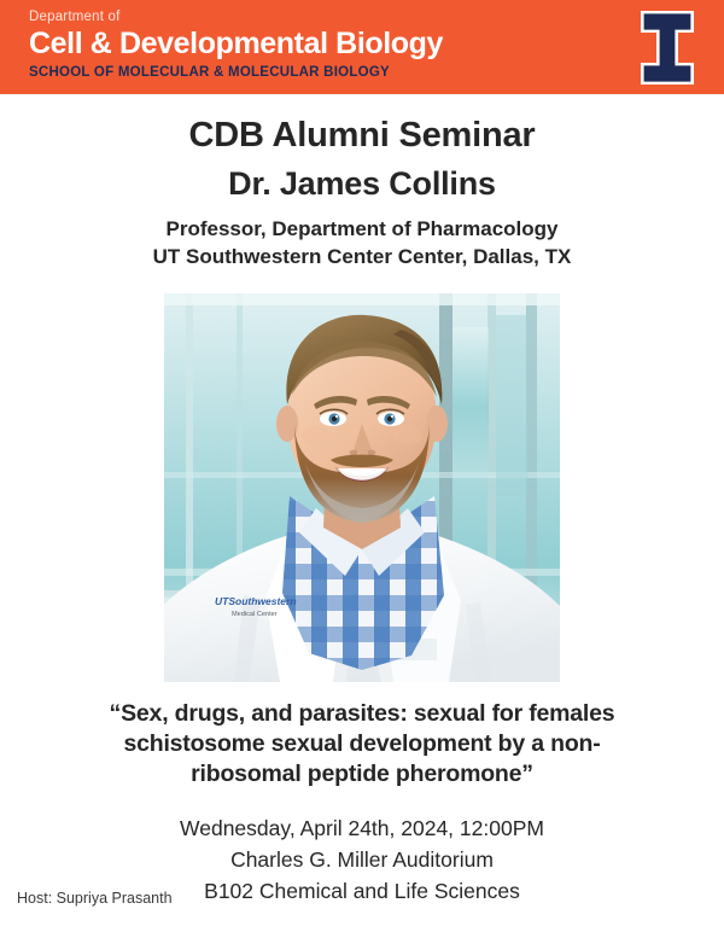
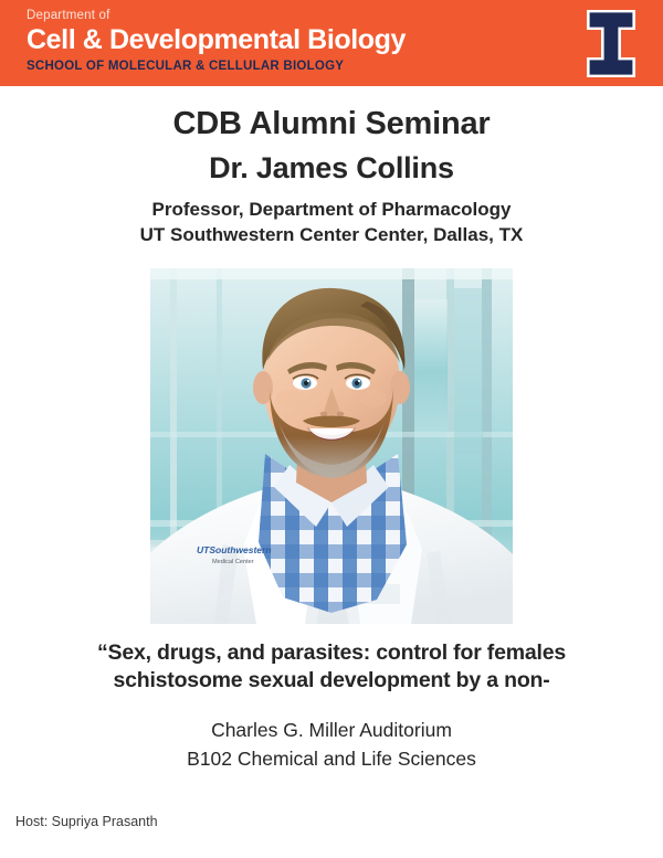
  Department of
  Cell & Developmental Biology
- SCHOOL OF MOLECULAR & MOLECULAR BIOLOGY
+ SCHOOL OF MOLECULAR & CELLULAR BIOLOGY
  CDB Alumni Seminar
  Dr. James Collins
  Professor, Department of Pharmacology
  UT Southwestern Center Center, Dallas, TX
  UTSouthwestern
- “Sex, drugs, and parasites: sexual for females
+ “Sex, drugs, and parasites: control for females
  schistosome sexual development by a non-
- ribosomal peptide pheromone”
- Wednesday, April 24th, 2024, 12:00PM
  Charles G. Miller Auditorium
  B102 Chemical and Life Sciences
  Host: Supriya Prasanth
